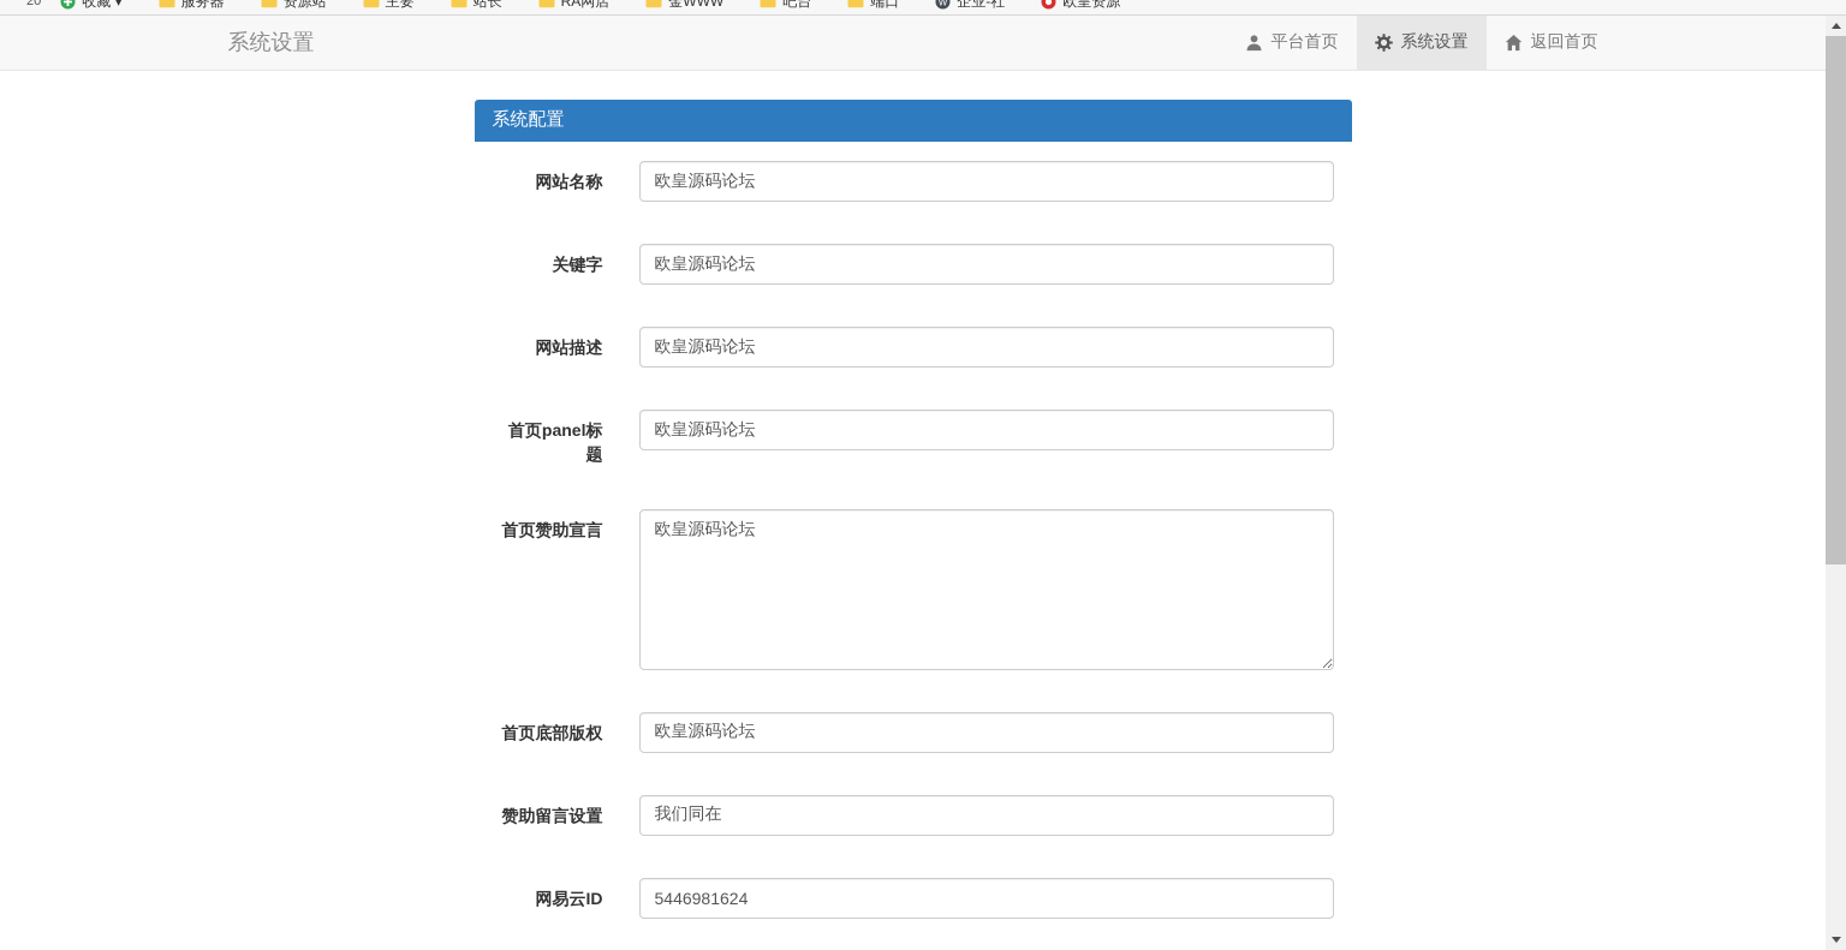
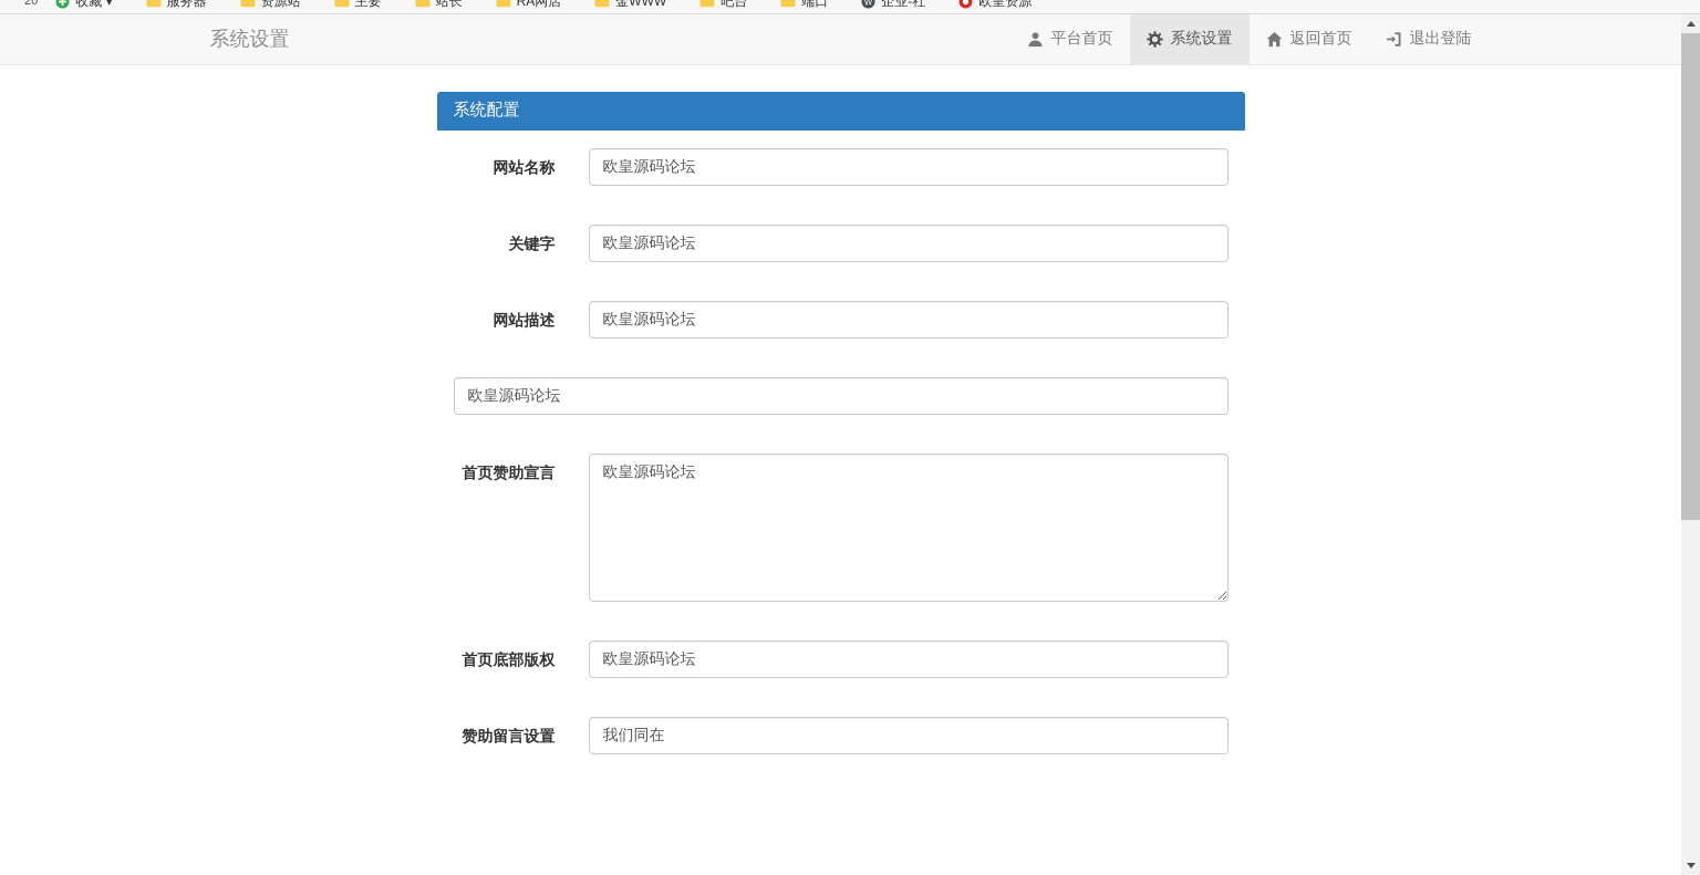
  20
  收藏 ▾
  服务器
  资源站
  主要
  站长
  RA网店
  金WWW
  吧台
  端口
  W
  企业-社
  欧皇资源
  系统设置
  平台首页
  系统设置
  返回首页
+ 退出登陆
  系统配置
  网站名称
  欧皇源码论坛
  关键字
  欧皇源码论坛
  网站描述
  欧皇源码论坛
- 首页panel标题
  欧皇源码论坛
  首页赞助宣言
  欧皇源码论坛
  首页底部版权
  欧皇源码论坛
  赞助留言设置
  我们同在
- 网易云ID
- 5446981624
